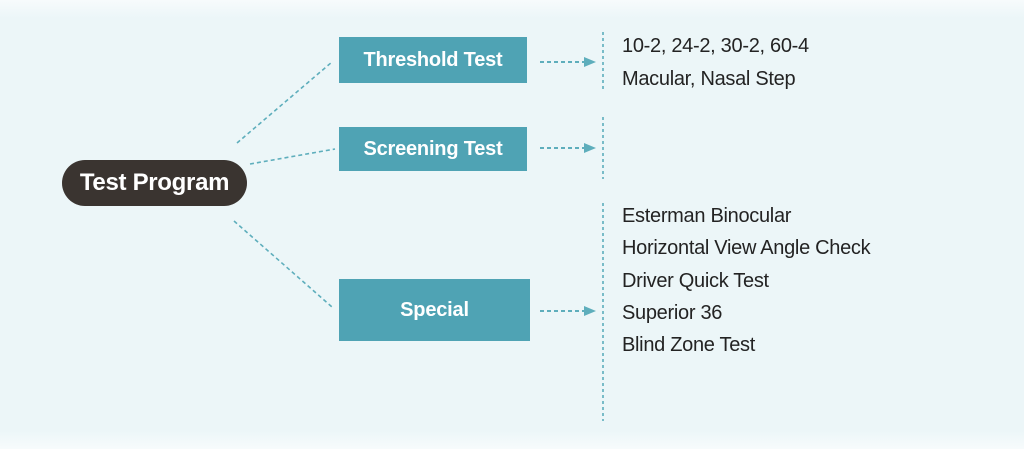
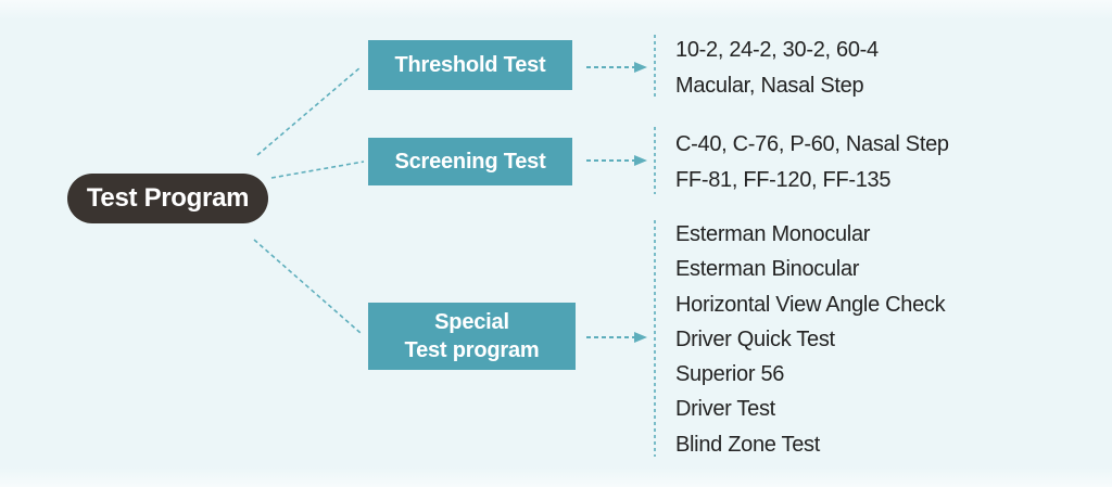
  Test Program
  Threshold Test
  Screening Test
  Special
+ Test program
  10-2, 24-2, 30-2, 60-4
  Macular, Nasal Step
+ C-40, C-76, P-60, Nasal Step
+ FF-81, FF-120, FF-135
+ Esterman Monocular
  Esterman Binocular
  Horizontal View Angle Check
  Driver Quick Test
- Superior 36
+ Superior 56
+ Driver Test
  Blind Zone Test
